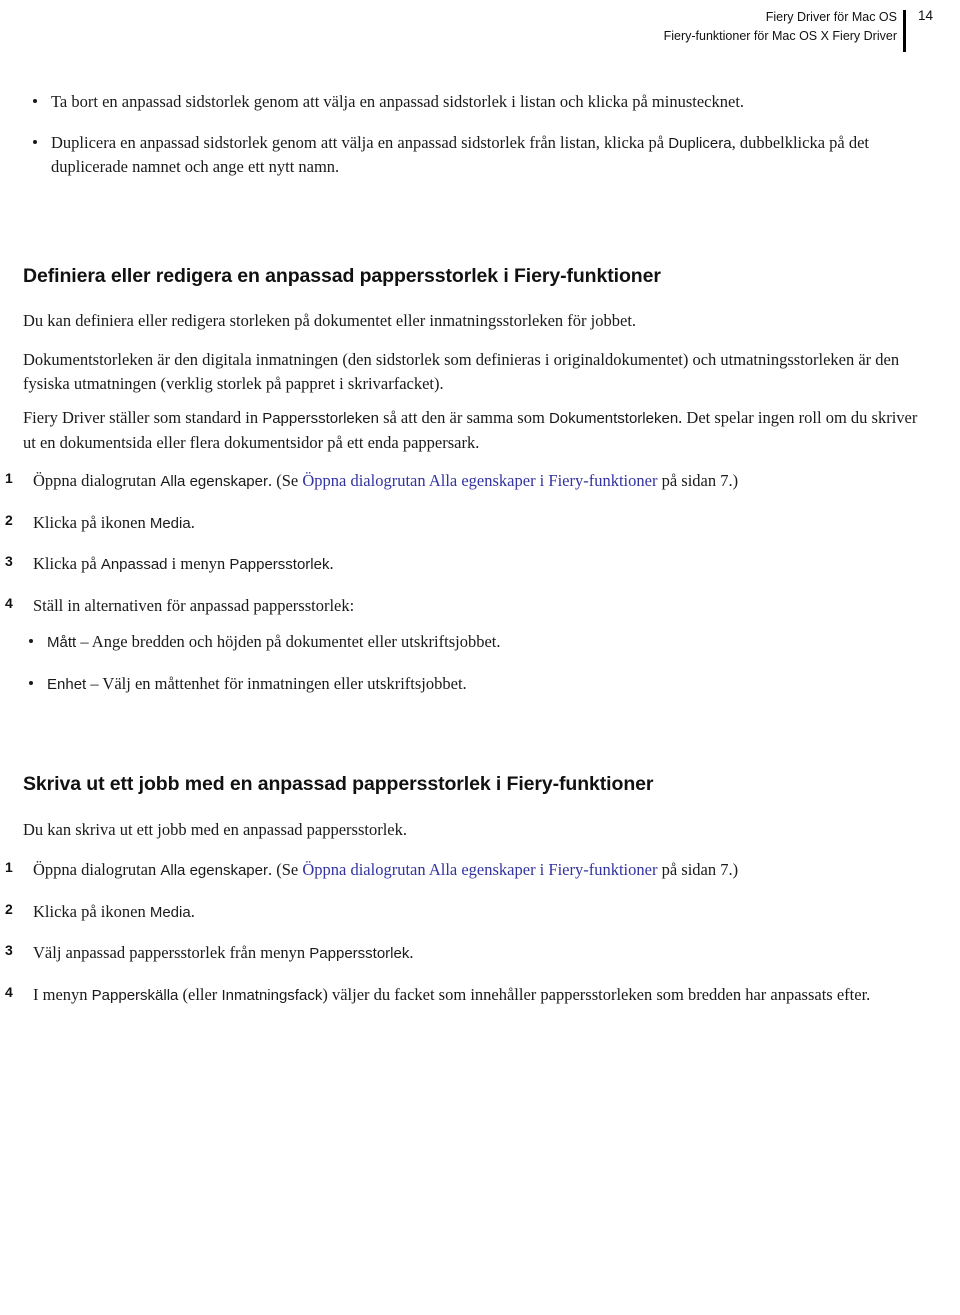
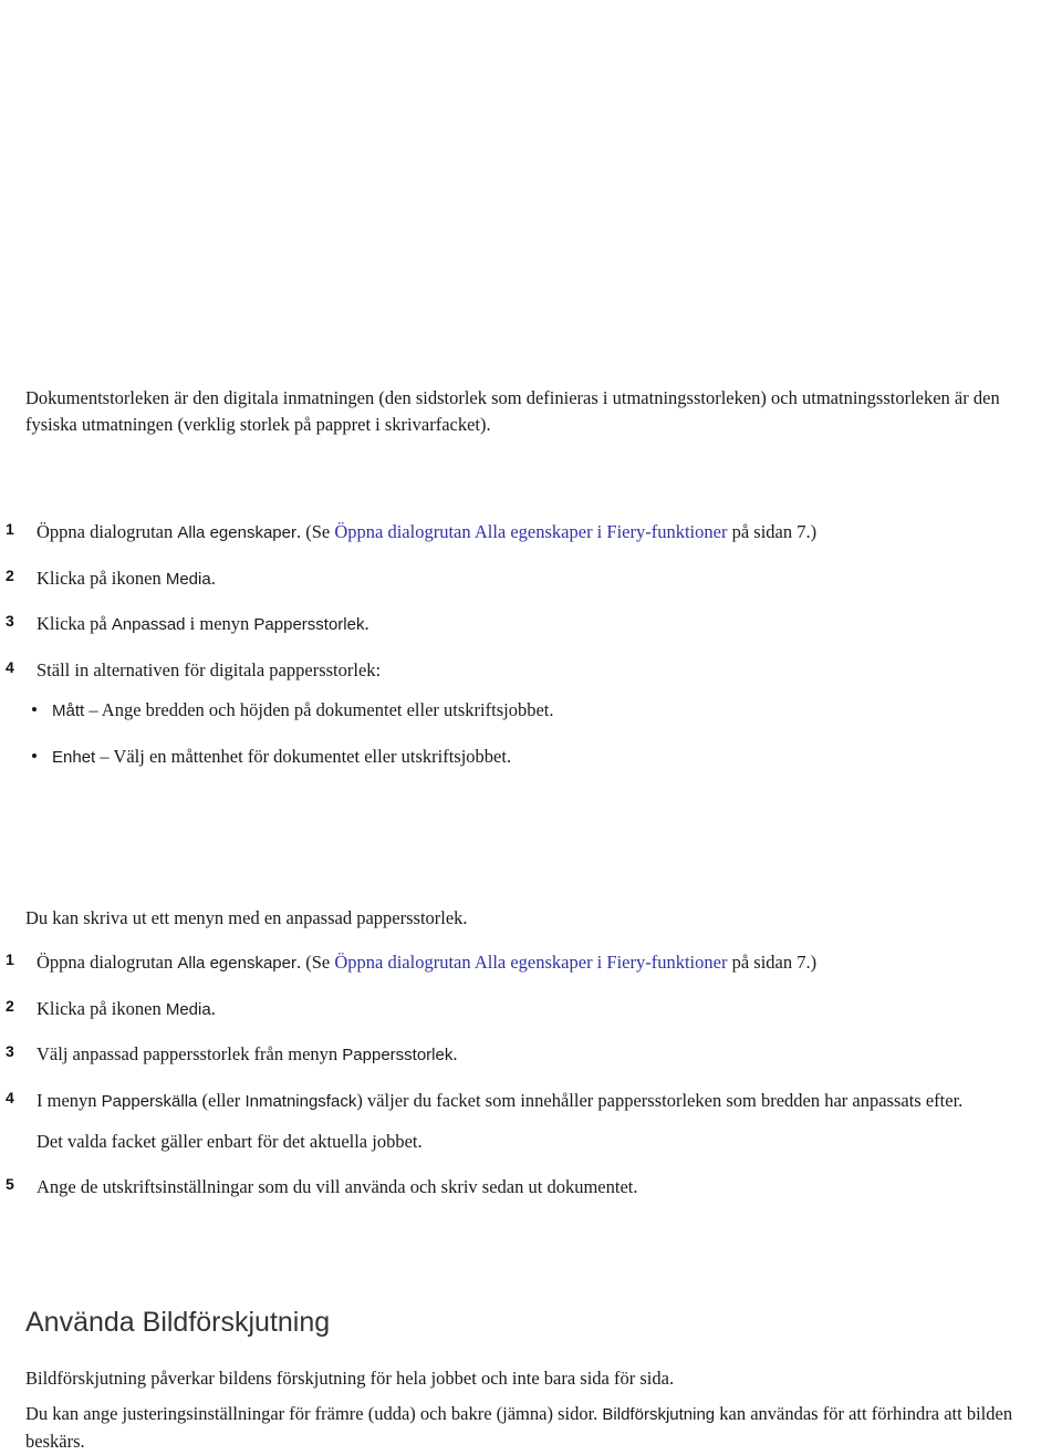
- Fiery Driver för Mac OS
- Fiery-funktioner för Mac OS X Fiery Driver
- 14
- Ta bort en anpassad sidstorlek genom att välja en anpassad sidstorlek i listan och klicka på minustecknet.
- Duplicera en anpassad sidstorlek genom att välja en anpassad sidstorlek från listan, klicka på Duplicera, dubbelklicka på det duplicerade namnet och ange ett nytt namn.
- Definiera eller redigera en anpassad pappersstorlek i Fiery-funktioner
- Du kan definiera eller redigera storleken på dokumentet eller inmatningsstorleken för jobbet.
- Dokumentstorleken är den digitala inmatningen (den sidstorlek som definieras i originaldokumentet) och utmatningsstorleken är den fysiska utmatningen (verklig storlek på pappret i skrivarfacket).
+ Dokumentstorleken är den digitala inmatningen (den sidstorlek som definieras i utmatningsstorleken) och utmatningsstorleken är den fysiska utmatningen (verklig storlek på pappret i skrivarfacket).
- Fiery Driver ställer som standard in Pappersstorleken så att den är samma som Dokumentstorleken. Det spelar ingen roll om du skriver ut en dokumentsida eller flera dokumentsidor på ett enda pappersark.
  1
  Öppna dialogrutan Alla egenskaper. (Se Öppna dialogrutan Alla egenskaper i Fiery-funktioner på sidan 7.)
  2
  Klicka på ikonen Media.
  3
  Klicka på Anpassad i menyn Pappersstorlek.
  4
- Ställ in alternativen för anpassad pappersstorlek:
+ Ställ in alternativen för digitala pappersstorlek:
  Mått – Ange bredden och höjden på dokumentet eller utskriftsjobbet.
- Enhet – Välj en måttenhet för inmatningen eller utskriftsjobbet.
+ Enhet – Välj en måttenhet för dokumentet eller utskriftsjobbet.
- Skriva ut ett jobb med en anpassad pappersstorlek i Fiery-funktioner
- Du kan skriva ut ett jobb med en anpassad pappersstorlek.
+ Du kan skriva ut ett menyn med en anpassad pappersstorlek.
  1
  Öppna dialogrutan Alla egenskaper. (Se Öppna dialogrutan Alla egenskaper i Fiery-funktioner på sidan 7.)
  2
  Klicka på ikonen Media.
  3
  Välj anpassad pappersstorlek från menyn Pappersstorlek.
  4
  I menyn Papperskälla (eller Inmatningsfack) väljer du facket som innehåller pappersstorleken som bredden har anpassats efter.
+ Det valda facket gäller enbart för det aktuella jobbet.
+ 5
+ Ange de utskriftsinställningar som du vill använda och skriv sedan ut dokumentet.
+ Använda Bildförskjutning
+ Bildförskjutning påverkar bildens förskjutning för hela jobbet och inte bara sida för sida.
+ Du kan ange justeringsinställningar för främre (udda) och bakre (jämna) sidor. Bildförskjutning kan användas för att förhindra att bilden beskärs.
